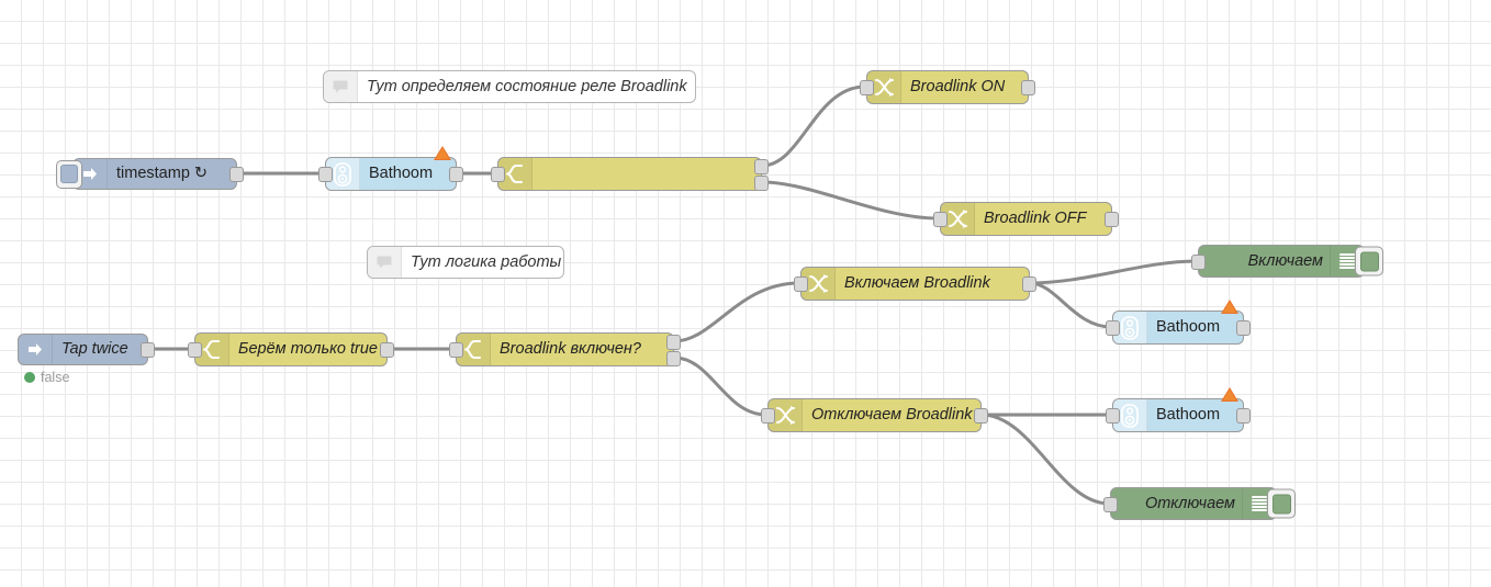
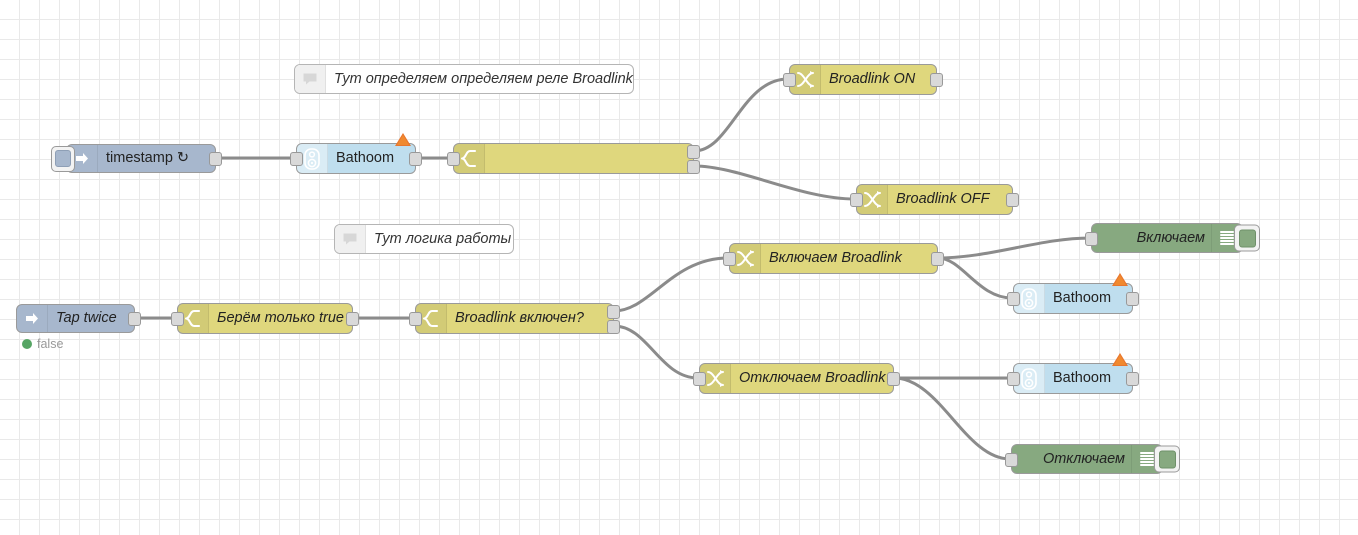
  timestamp ↻
  Bathoom
  Broadlink ON
  Broadlink OFF
- Тут определяем состояние реле Broadlink
+ Тут определяем определяем реле Broadlink
  Тут логика работы
  Tap twice
  false
  Берём только true
  Broadlink включен?
  Включаем Broadlink
  Отключаем Broadlink
  Включаем
  Отключаем
  Bathoom
  Bathoom
